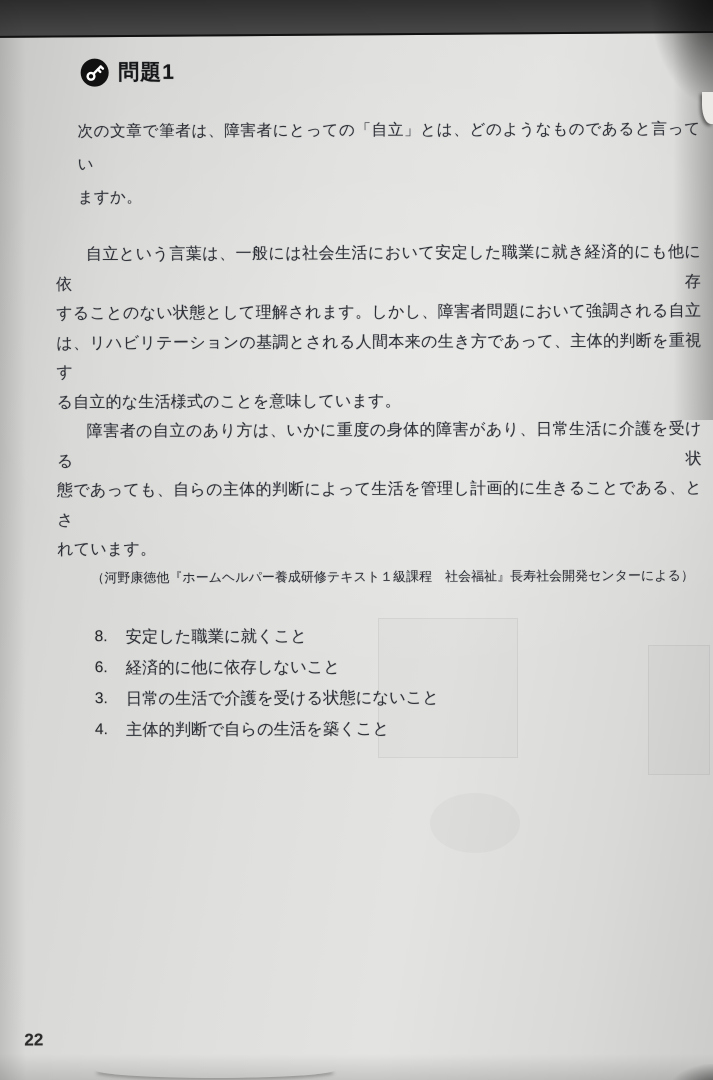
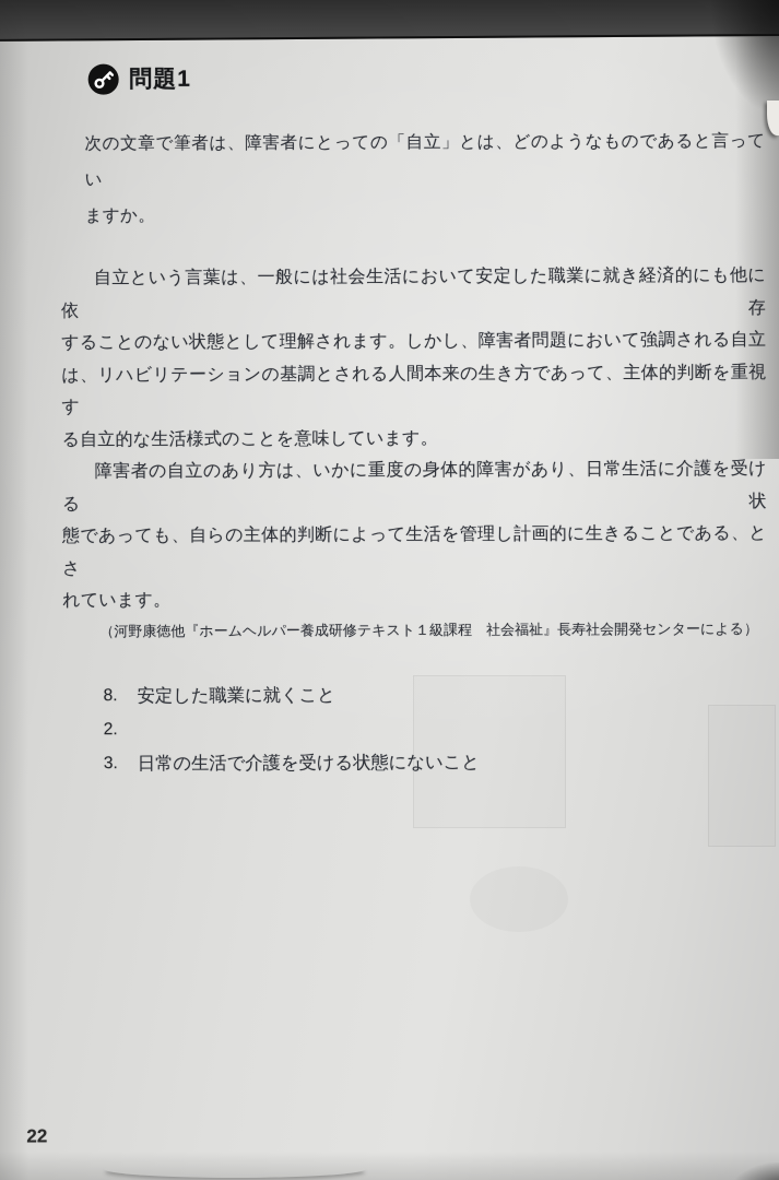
  問題1
  次の文章で筆者は、障害者にとっての「自立」とは、どのようなものであるい
  ますか。
  自立という言葉は、一般には社会生活において安定した職業に就き経済的にも依
  することのない状態として理解されます。しかし、障害者問題において強調される
  は、リハビリテーションの基調とされる人間本来の生き方であって、主体的判断をす
  る自立的な生活様式のことを意味しています。
  障害者の自立のあり方は、いかに重度の身体的障害があり、日常生活に介護を受ける状
  態であっても、自らの主体的判断によって生活を管理し計画的に生きることである、とさ
  れています。
  （河野康徳他『ホームヘルパー養成研修テキスト１級課程 社会福祉』長寿社会開発センターによる）
  8.
  安定した職業に就くこと
- 6.
+ 2.
- 経済的に他に依存しないこと
  3.
  日常の生活で介護を受ける状態にないこと
- 4.
- 主体的判断で自らの生活を築くこと
  22
